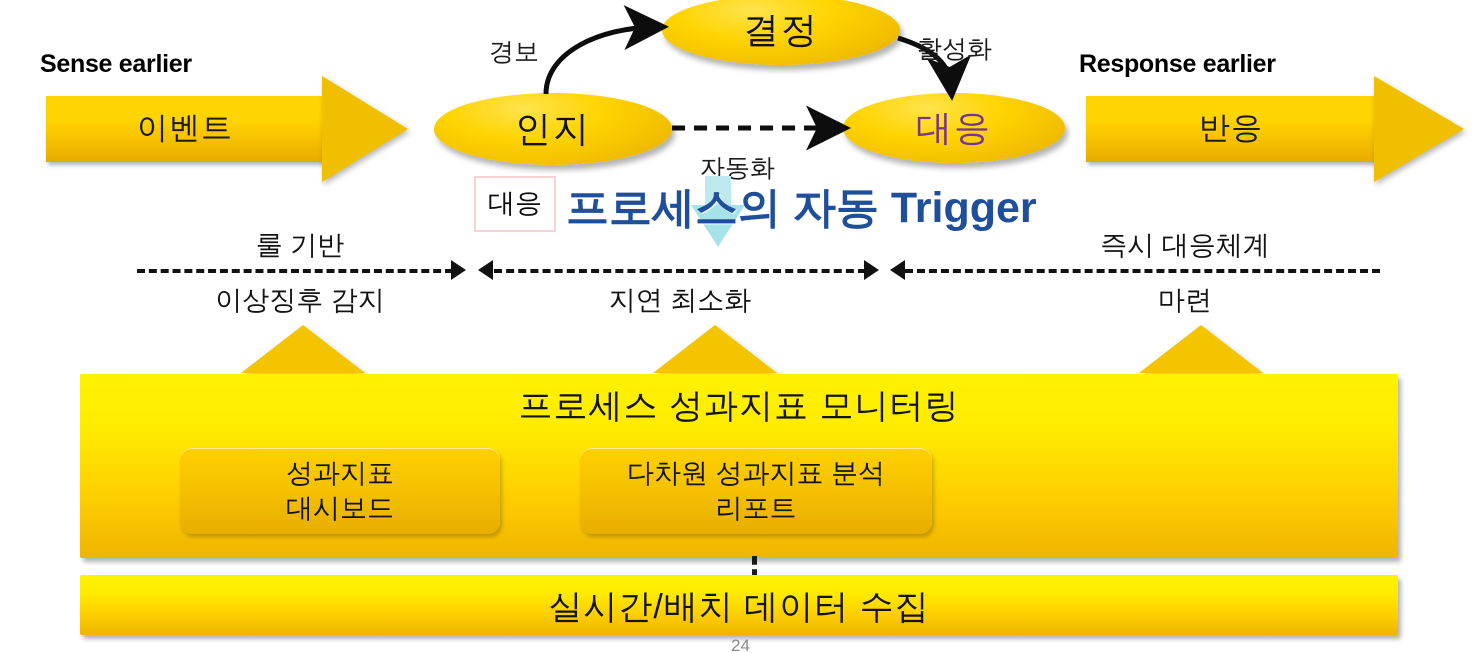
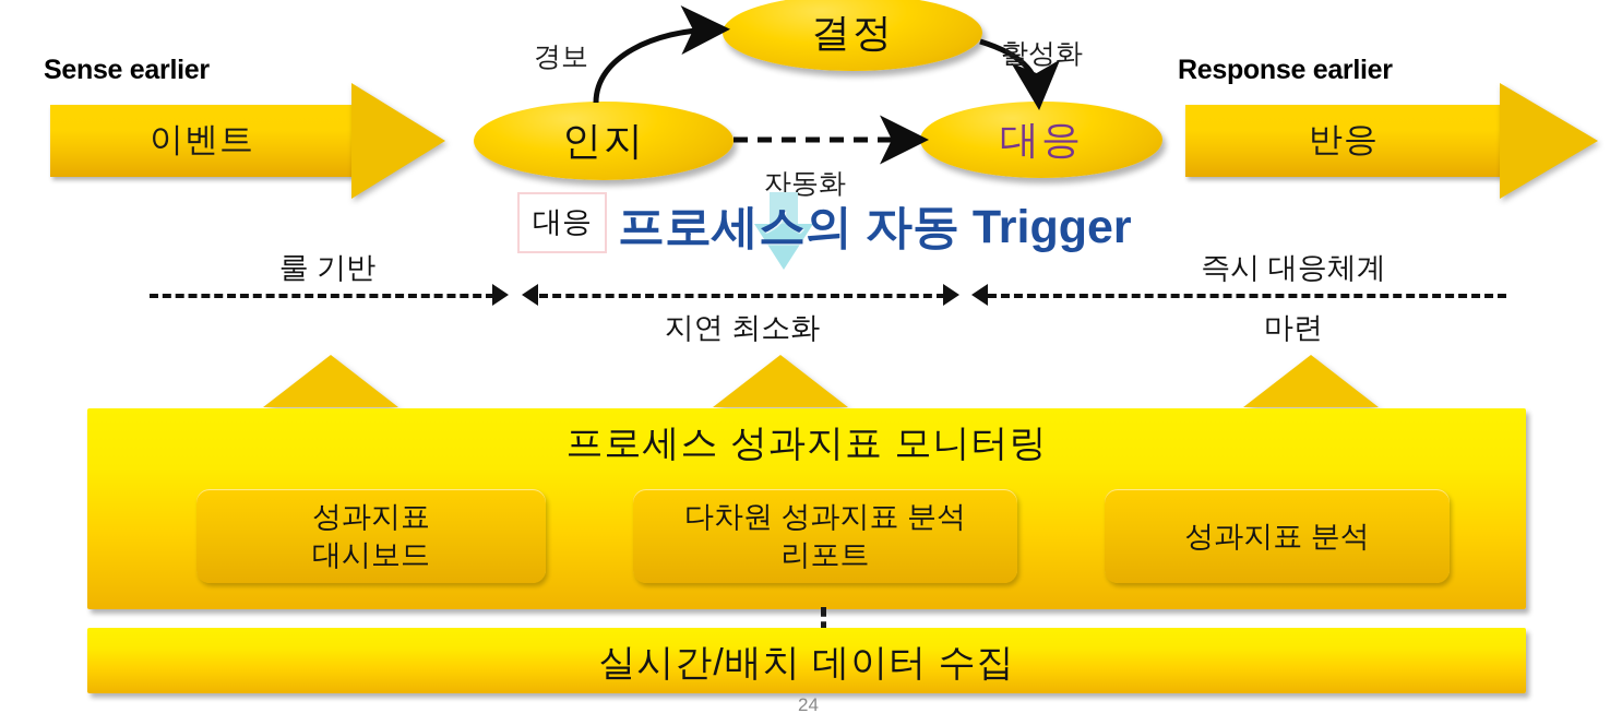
  Sense earlier
  이벤트
  Response earlier
  반응
  인지
  결정
  대응
  경보
  활성화
  자동화
  대응
  프로세스의 자동 Trigger
  룰 기반
- 이상징후 감지
  지연 최소화
  즉시 대응체계
  마련
  프로세스 성과지표 모니터링
  성과지표
  대시보드
  다차원 성과지표 분석
  리포트
+ 성과지표 분석
  실시간/배치 데이터 수집
  24
